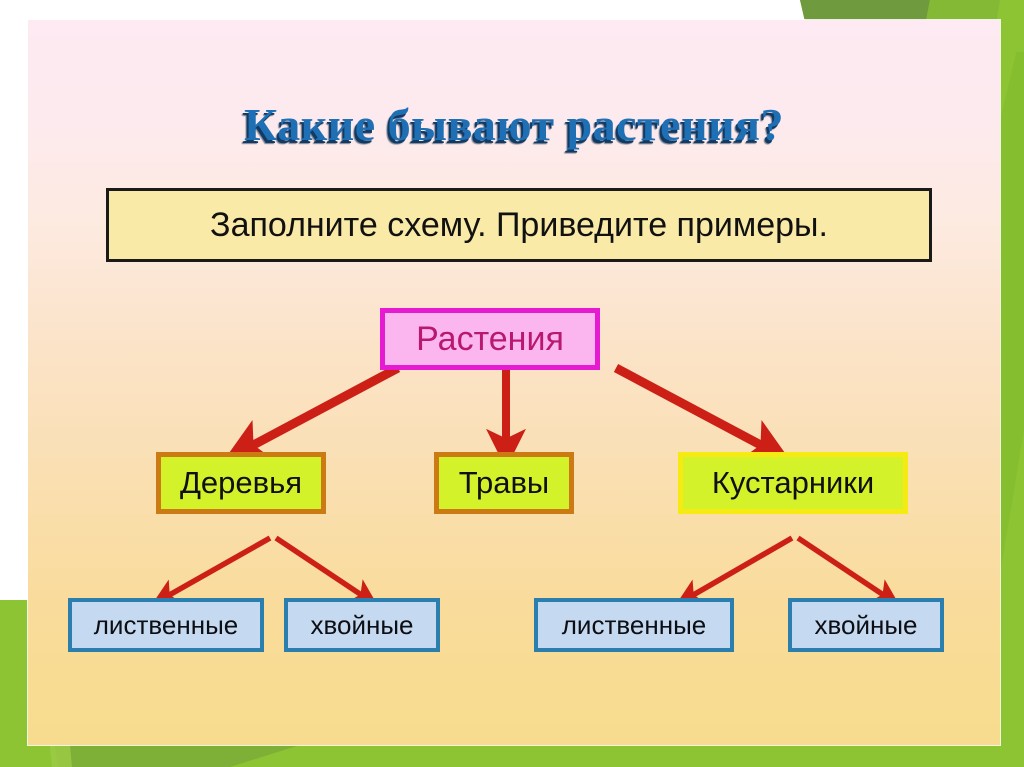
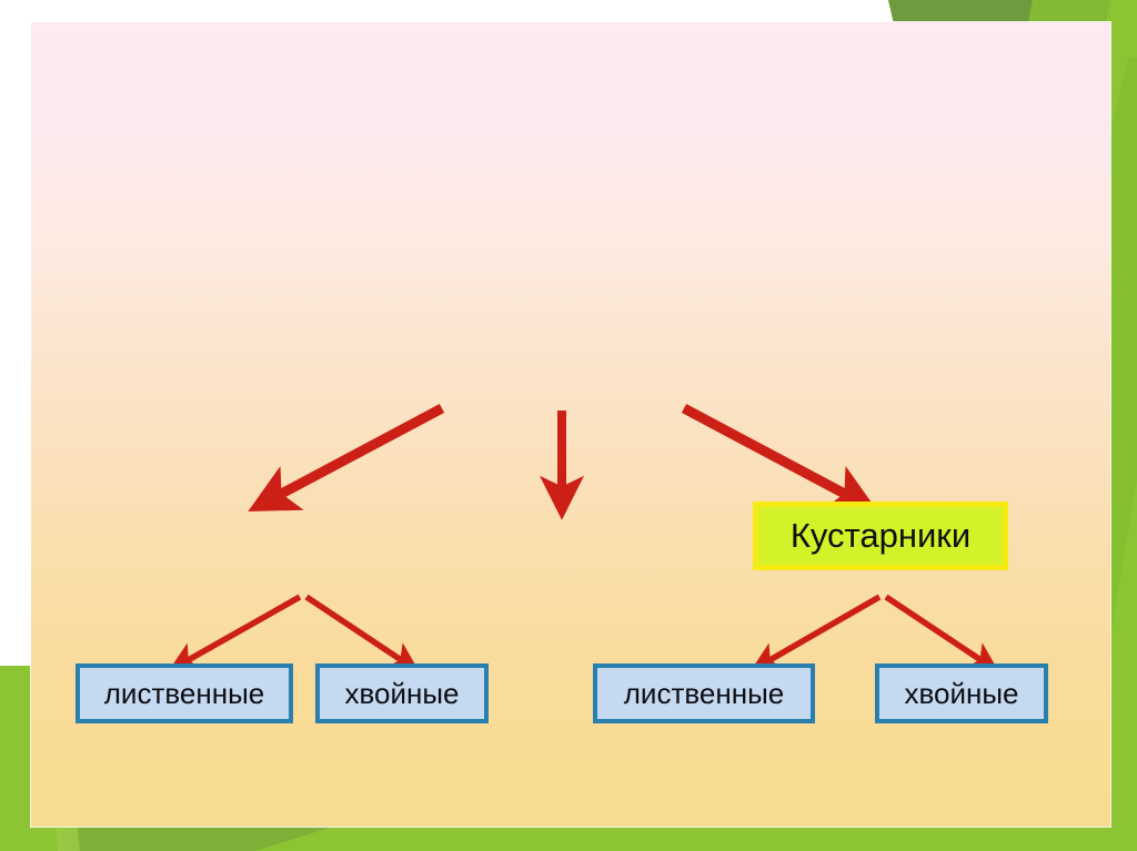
- Какие бывают растения?
- Заполните схему. Приведите примеры.
- Растения
- Деревья
- Травы
  Кустарники
  лиственные
  хвойные
  лиственные
  хвойные
